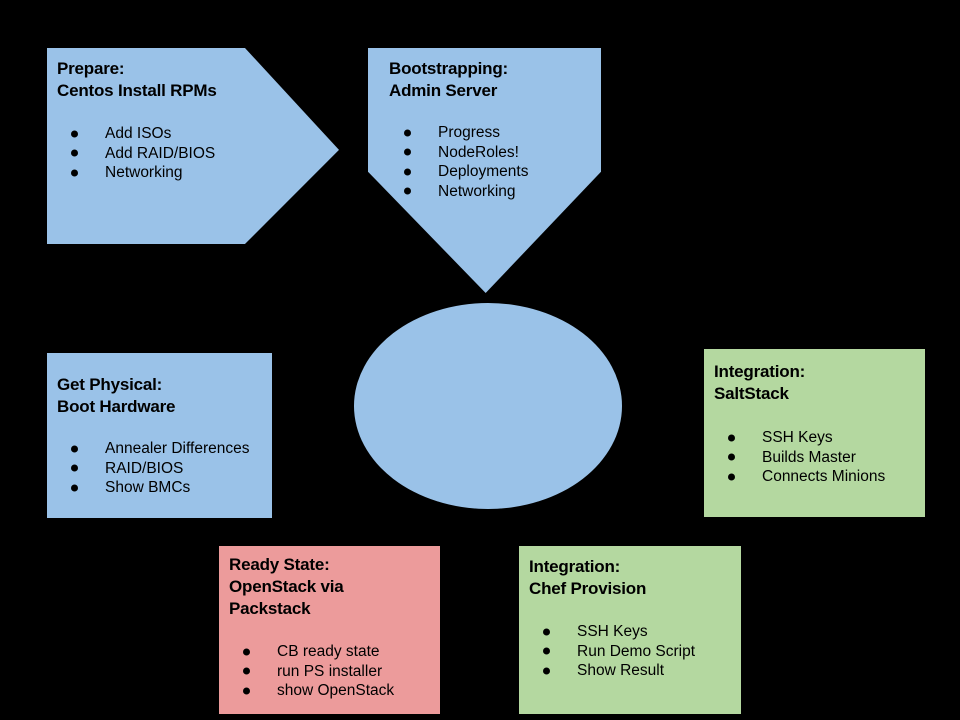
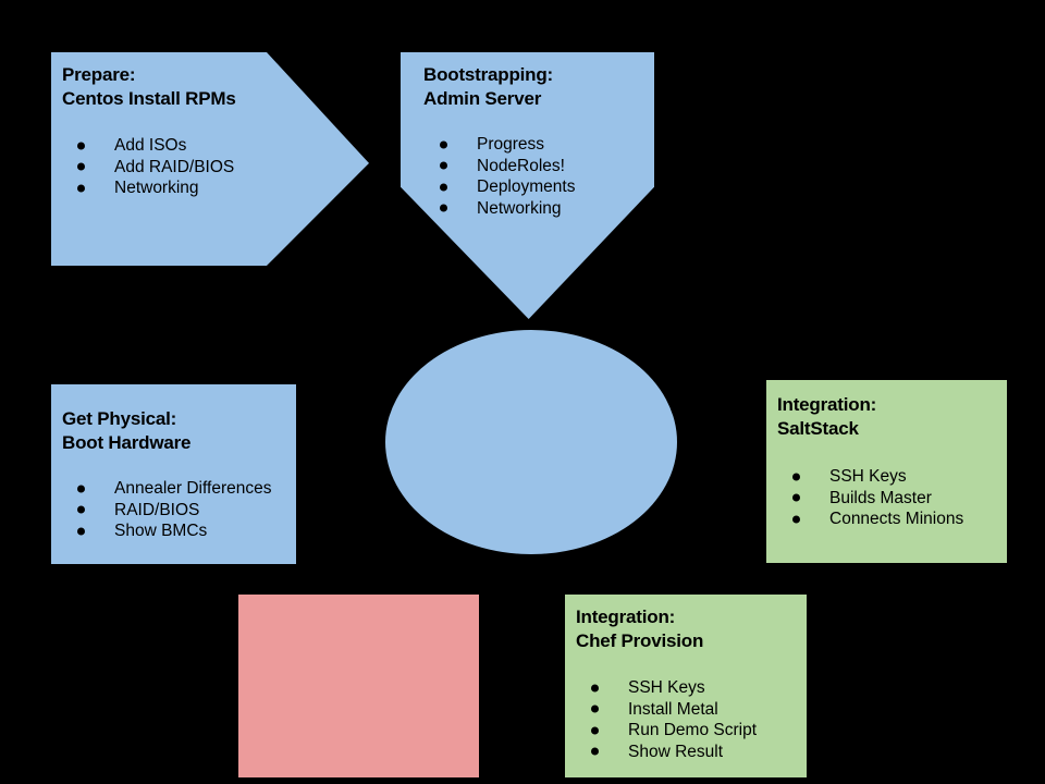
  Prepare:
  Centos Install RPMs
  Add ISOs
  Add RAID/BIOS
  Networking
  Bootstrapping:
  Admin Server
  Progress
  NodeRoles!
  Deployments
  Networking
  Get Physical:
  Boot Hardware
  Annealer Differences
  RAID/BIOS
  Show BMCs
  Integration:
  SaltStack
  SSH Keys
  Builds Master
  Connects Minions
- Ready State:
- OpenStack via
- Packstack
- CB ready state
- run PS installer
- show OpenStack
  Integration:
  Chef Provision
  SSH Keys
+ Install Metal
  Run Demo Script
  Show Result
